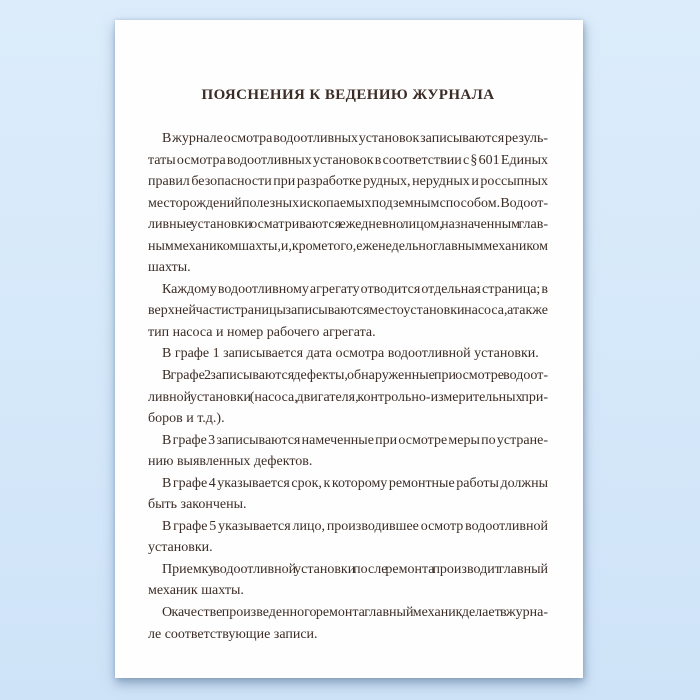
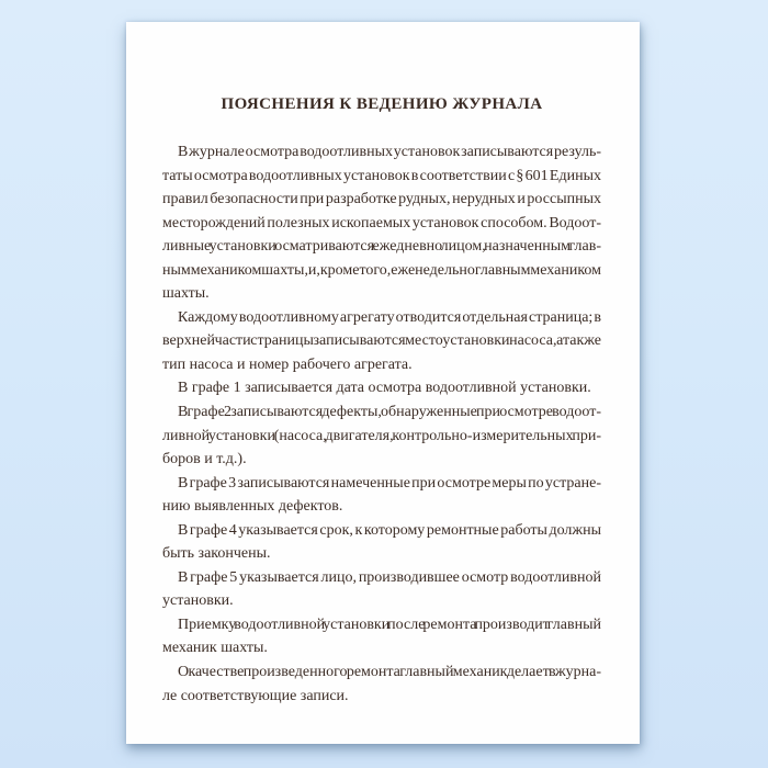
  ПОЯСНЕНИЯ К ВЕДЕНИЮ ЖУРНАЛА
  В журнале осмотра водоотливных установок записываются резуль-
  таты осмотра водоотливных установок в соответствии с § 601 Единых
  правил безопасности при разработке рудных, нерудных и россыпных
- месторождений полезных ископаемых подземным способом. Водоот-
+ месторождений полезных ископаемых установок способом. Водоот-
  ливные установки осматриваются ежедневно лицом, назначенным глав-
  ным механиком шахты, и, кроме того, еженедельно главным механиком
  шахты.
  Каждому водоотливному агрегату отводится отдельная страница; в
  верхней части страницы записываются место установки насоса, а также
  тип насоса и номер рабочего агрегата.
  В графе 1 записывается дата осмотра водоотливной установки.
  В графе 2 записываются дефекты, обнаруженные при осмотре водоот-
  ливной установки (насоса, двигателя, контрольно-измерительных при-
  боров и т.д.).
  В графе 3 записываются намеченные при осмотре меры по устране-
  нию выявленных дефектов.
  В графе 4 указывается срок, к которому ремонтные работы должны
  быть закончены.
  В графе 5 указывается лицо, производившее осмотр водоотливной
  установки.
  Приемку водоотливной установки после ремонта производит главный
  механик шахты.
  О качестве произведенного ремонта главный механик делает в журна-
  ле соответствующие записи.
